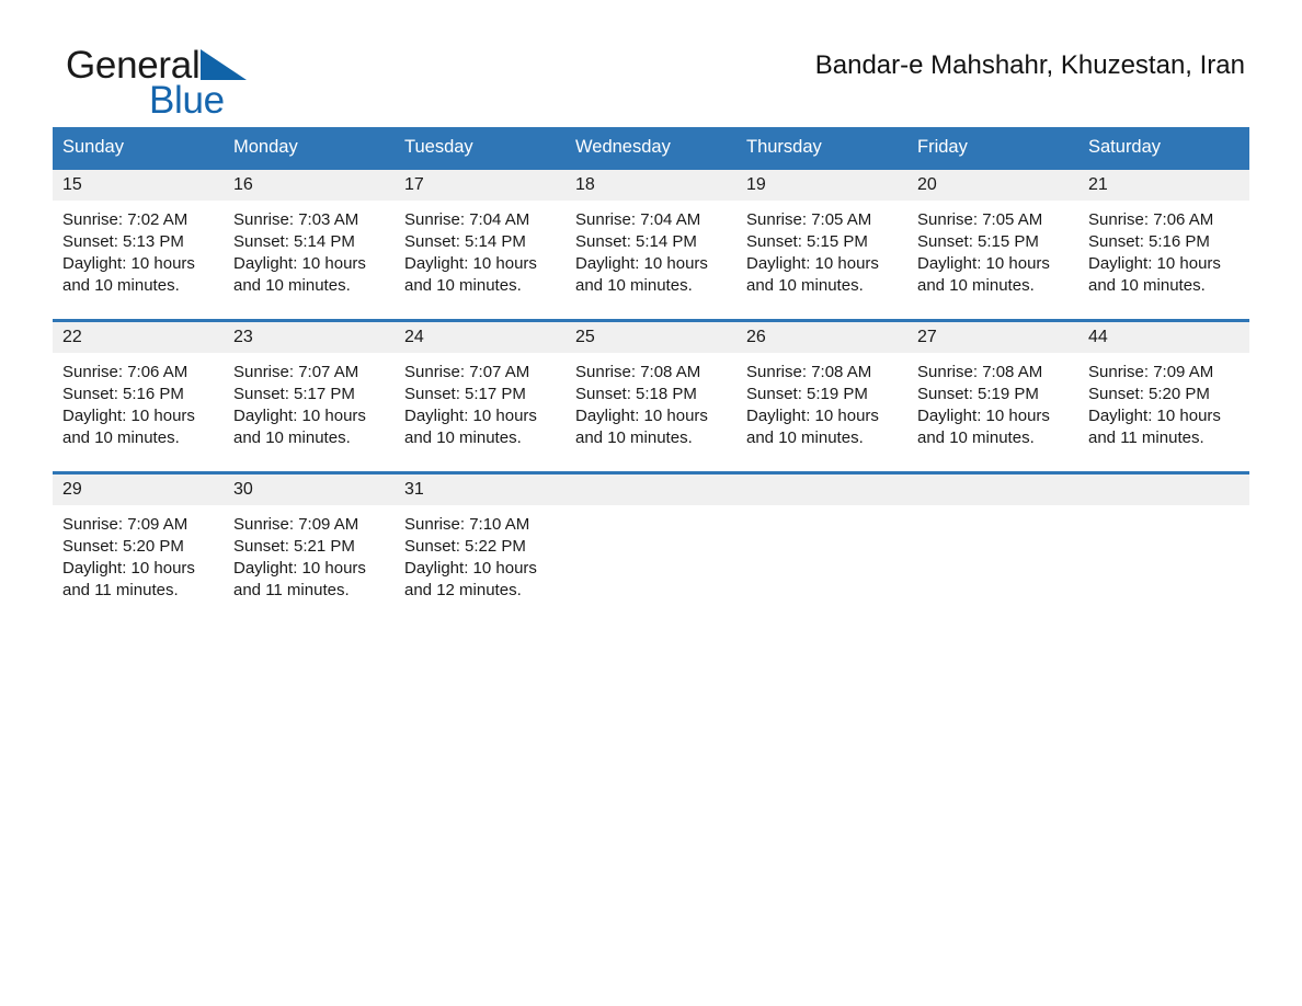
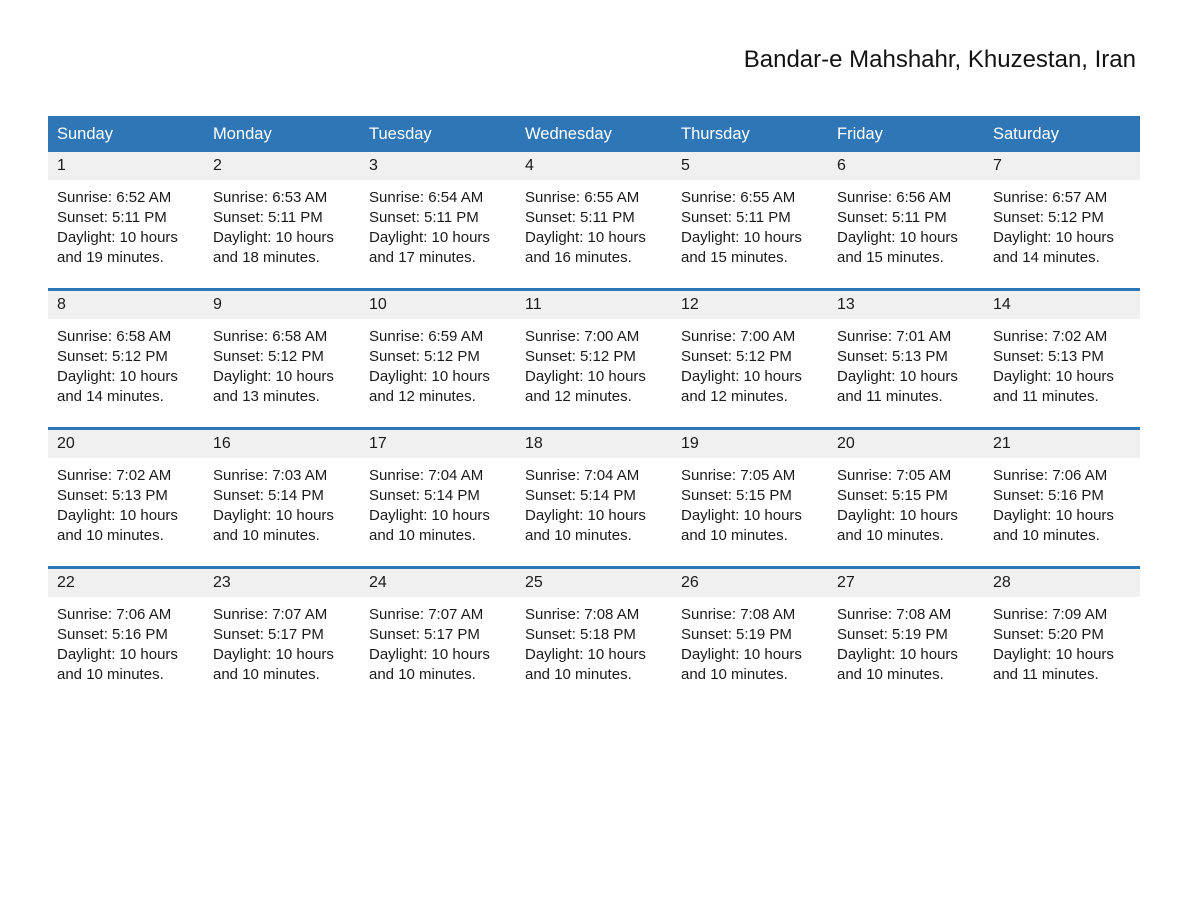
- General
- Blue
  Bandar-e Mahshahr, Khuzestan, Iran
  Sunday	Monday	Tuesday	Wednesday	Thursday	Friday	Saturday
+ 1Sunrise: 6:52 AMSunset: 5:11 PMDaylight: 10 hoursand 19 minutes.	2Sunrise: 6:53 AMSunset: 5:11 PMDaylight: 10 hoursand 18 minutes.	3Sunrise: 6:54 AMSunset: 5:11 PMDaylight: 10 hoursand 17 minutes.	4Sunrise: 6:55 AMSunset: 5:11 PMDaylight: 10 hoursand 16 minutes.	5Sunrise: 6:55 AMSunset: 5:11 PMDaylight: 10 hoursand 15 minutes.	6Sunrise: 6:56 AMSunset: 5:11 PMDaylight: 10 hoursand 15 minutes.	7Sunrise: 6:57 AMSunset: 5:12 PMDaylight: 10 hoursand 14 minutes.
+ 8Sunrise: 6:58 AMSunset: 5:12 PMDaylight: 10 hoursand 14 minutes.	9Sunrise: 6:58 AMSunset: 5:12 PMDaylight: 10 hoursand 13 minutes.	10Sunrise: 6:59 AMSunset: 5:12 PMDaylight: 10 hoursand 12 minutes.	11Sunrise: 7:00 AMSunset: 5:12 PMDaylight: 10 hoursand 12 minutes.	12Sunrise: 7:00 AMSunset: 5:12 PMDaylight: 10 hoursand 12 minutes.	13Sunrise: 7:01 AMSunset: 5:13 PMDaylight: 10 hoursand 11 minutes.	14Sunrise: 7:02 AMSunset: 5:13 PMDaylight: 10 hoursand 11 minutes.
- 15Sunrise: 7:02 AMSunset: 5:13 PMDaylight: 10 hoursand 10 minutes.	16Sunrise: 7:03 AMSunset: 5:14 PMDaylight: 10 hoursand 10 minutes.	17Sunrise: 7:04 AMSunset: 5:14 PMDaylight: 10 hoursand 10 minutes.	18Sunrise: 7:04 AMSunset: 5:14 PMDaylight: 10 hoursand 10 minutes.	19Sunrise: 7:05 AMSunset: 5:15 PMDaylight: 10 hoursand 10 minutes.	20Sunrise: 7:05 AMSunset: 5:15 PMDaylight: 10 hoursand 10 minutes.	21Sunrise: 7:06 AMSunset: 5:16 PMDaylight: 10 hoursand 10 minutes.
+ 20Sunrise: 7:02 AMSunset: 5:13 PMDaylight: 10 hoursand 10 minutes.	16Sunrise: 7:03 AMSunset: 5:14 PMDaylight: 10 hoursand 10 minutes.	17Sunrise: 7:04 AMSunset: 5:14 PMDaylight: 10 hoursand 10 minutes.	18Sunrise: 7:04 AMSunset: 5:14 PMDaylight: 10 hoursand 10 minutes.	19Sunrise: 7:05 AMSunset: 5:15 PMDaylight: 10 hoursand 10 minutes.	20Sunrise: 7:05 AMSunset: 5:15 PMDaylight: 10 hoursand 10 minutes.	21Sunrise: 7:06 AMSunset: 5:16 PMDaylight: 10 hoursand 10 minutes.
- 22Sunrise: 7:06 AMSunset: 5:16 PMDaylight: 10 hoursand 10 minutes.	23Sunrise: 7:07 AMSunset: 5:17 PMDaylight: 10 hoursand 10 minutes.	24Sunrise: 7:07 AMSunset: 5:17 PMDaylight: 10 hoursand 10 minutes.	25Sunrise: 7:08 AMSunset: 5:18 PMDaylight: 10 hoursand 10 minutes.	26Sunrise: 7:08 AMSunset: 5:19 PMDaylight: 10 hoursand 10 minutes.	27Sunrise: 7:08 AMSunset: 5:19 PMDaylight: 10 hoursand 10 minutes.	44Sunrise: 7:09 AMSunset: 5:20 PMDaylight: 10 hoursand 11 minutes.
+ 22Sunrise: 7:06 AMSunset: 5:16 PMDaylight: 10 hoursand 10 minutes.	23Sunrise: 7:07 AMSunset: 5:17 PMDaylight: 10 hoursand 10 minutes.	24Sunrise: 7:07 AMSunset: 5:17 PMDaylight: 10 hoursand 10 minutes.	25Sunrise: 7:08 AMSunset: 5:18 PMDaylight: 10 hoursand 10 minutes.	26Sunrise: 7:08 AMSunset: 5:19 PMDaylight: 10 hoursand 10 minutes.	27Sunrise: 7:08 AMSunset: 5:19 PMDaylight: 10 hoursand 10 minutes.	28Sunrise: 7:09 AMSunset: 5:20 PMDaylight: 10 hoursand 11 minutes.
- 29Sunrise: 7:09 AMSunset: 5:20 PMDaylight: 10 hoursand 11 minutes.	30Sunrise: 7:09 AMSunset: 5:21 PMDaylight: 10 hoursand 11 minutes.	31Sunrise: 7:10 AMSunset: 5:22 PMDaylight: 10 hoursand 12 minutes.
